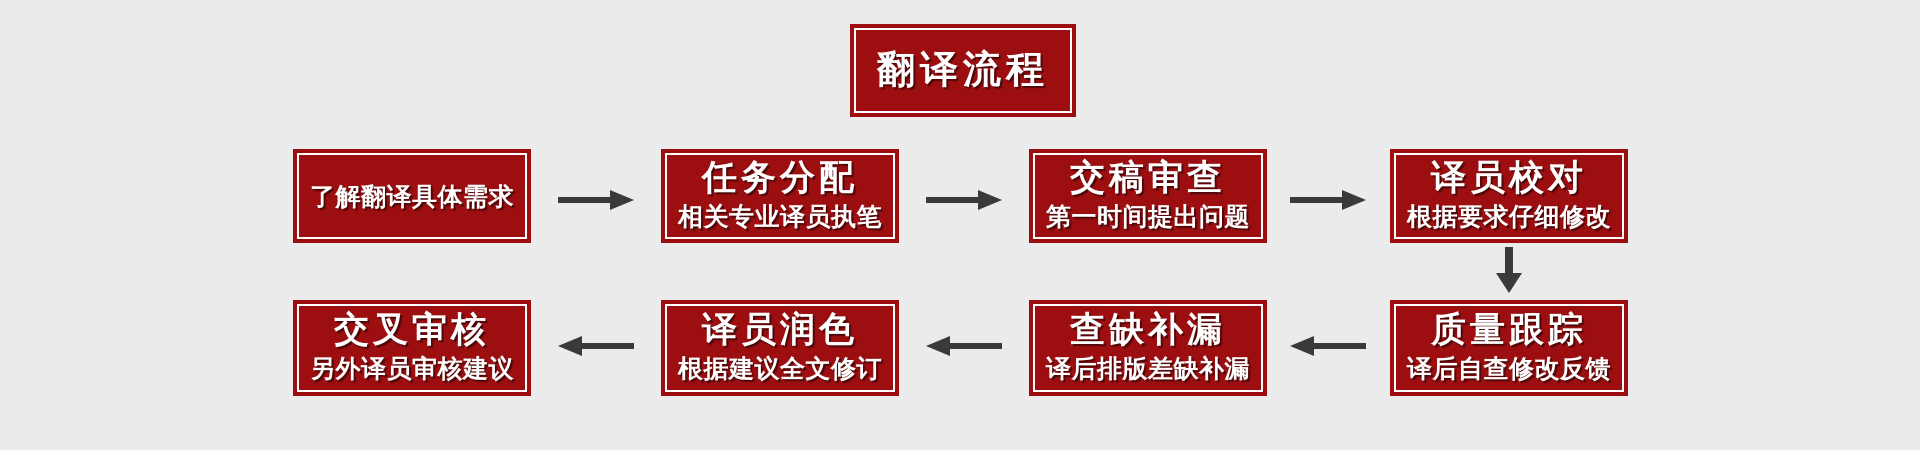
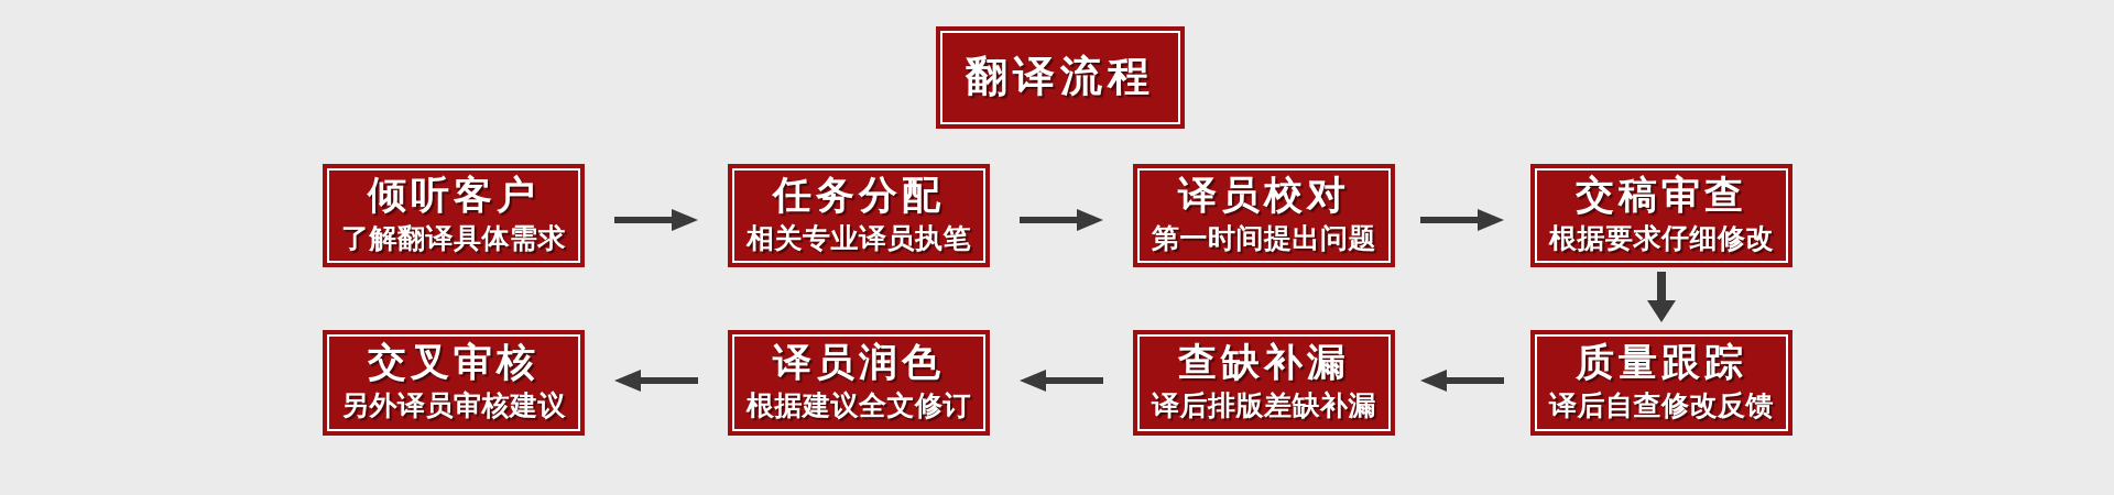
  翻译流程
+ 倾听客户
  了解翻译具体需求
  任务分配
  相关专业译员执笔
- 交稿审查
+ 译员校对
  第一时间提出问题
- 译员校对
+ 交稿审查
  根据要求仔细修改
  交叉审核
  另外译员审核建议
  译员润色
  根据建议全文修订
  查缺补漏
  译后排版差缺补漏
  质量跟踪
  译后自查修改反馈
